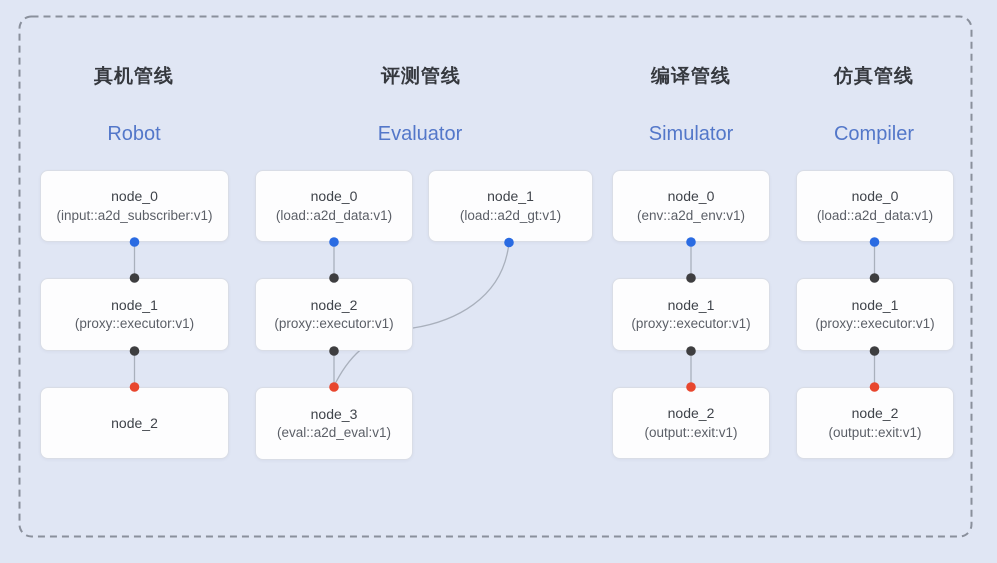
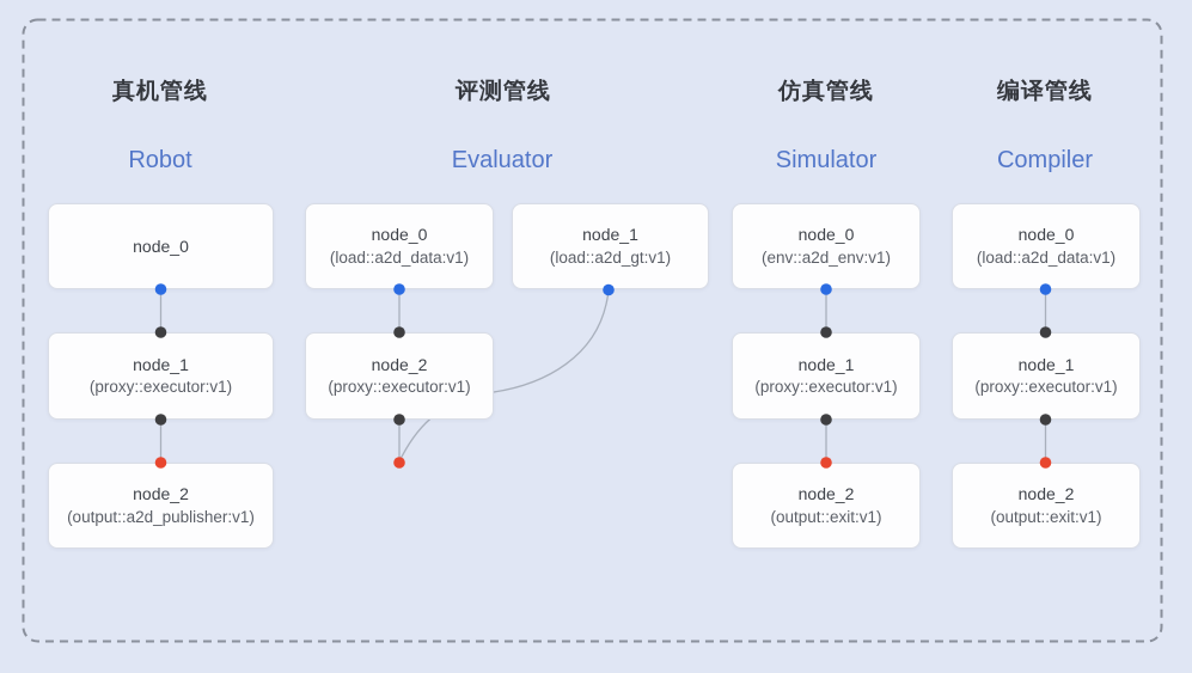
  真机管线
  Robot
  评测管线
  Evaluator
- 编译管线
+ 仿真管线
  Simulator
- 仿真管线
+ 编译管线
  Compiler
  node_0
- (input::a2d_subscriber:v1)
  node_1
  (proxy::executor:v1)
  node_2
+ (output::a2d_publisher:v1)
  node_0
  (load::a2d_data:v1)
  node_1
  (load::a2d_gt:v1)
  node_2
  (proxy::executor:v1)
- node_3
- (eval::a2d_eval:v1)
  node_0
  (env::a2d_env:v1)
  node_1
  (proxy::executor:v1)
  node_2
  (output::exit:v1)
  node_0
  (load::a2d_data:v1)
  node_1
  (proxy::executor:v1)
  node_2
  (output::exit:v1)
